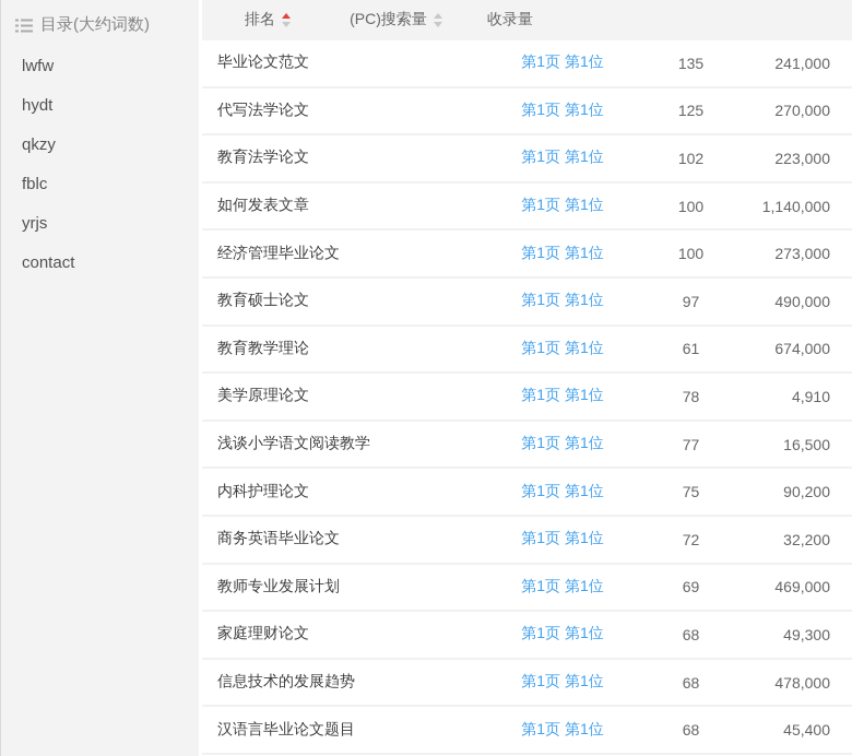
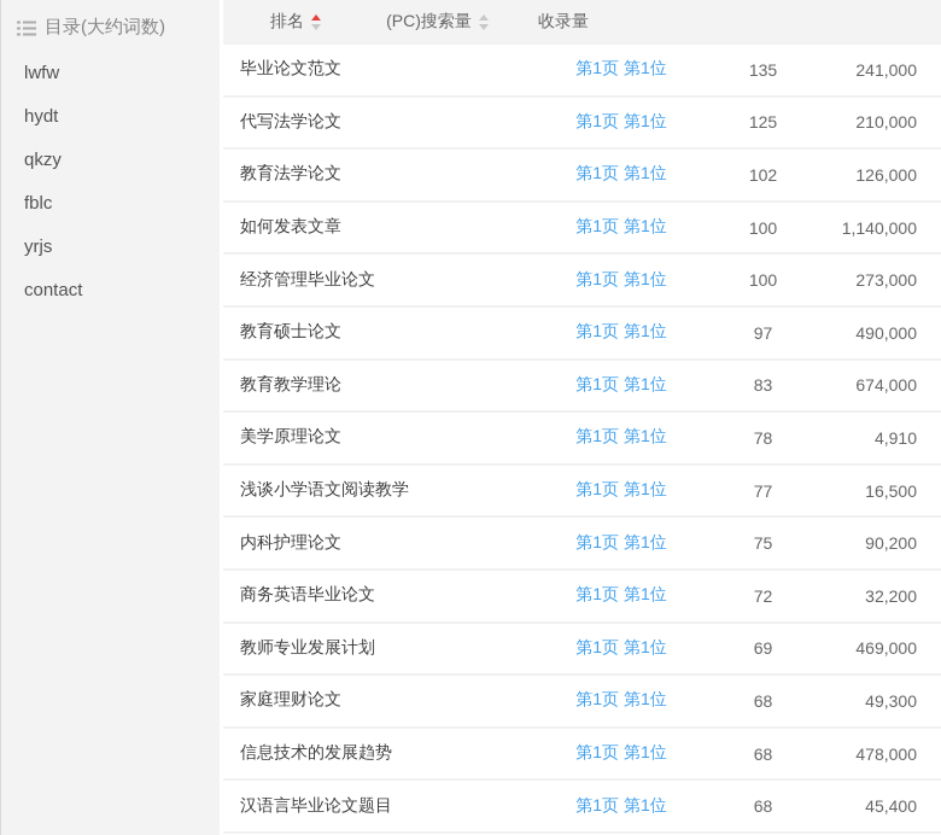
  目录(大约词数)
  lwfw
  hydt
  qkzy
  fblc
  yrjs
  contact
  排名
  (PC)搜索量
  收录量
  毕业论文范文
  第1页 第1位
  135
  241,000
  代写法学论文
  第1页 第1位
  125
- 270,000
+ 210,000
  教育法学论文
  第1页 第1位
  102
- 223,000
+ 126,000
  如何发表文章
  第1页 第1位
  100
  1,140,000
  经济管理毕业论文
  第1页 第1位
  100
  273,000
  教育硕士论文
  第1页 第1位
  97
  490,000
  教育教学理论
  第1页 第1位
- 61
+ 83
  674,000
  美学原理论文
  第1页 第1位
  78
  4,910
  浅谈小学语文阅读教学
  第1页 第1位
  77
  16,500
  内科护理论文
  第1页 第1位
  75
  90,200
  商务英语毕业论文
  第1页 第1位
  72
  32,200
  教师专业发展计划
  第1页 第1位
  69
  469,000
  家庭理财论文
  第1页 第1位
  68
  49,300
  信息技术的发展趋势
  第1页 第1位
  68
  478,000
  汉语言毕业论文题目
  第1页 第1位
  68
  45,400
